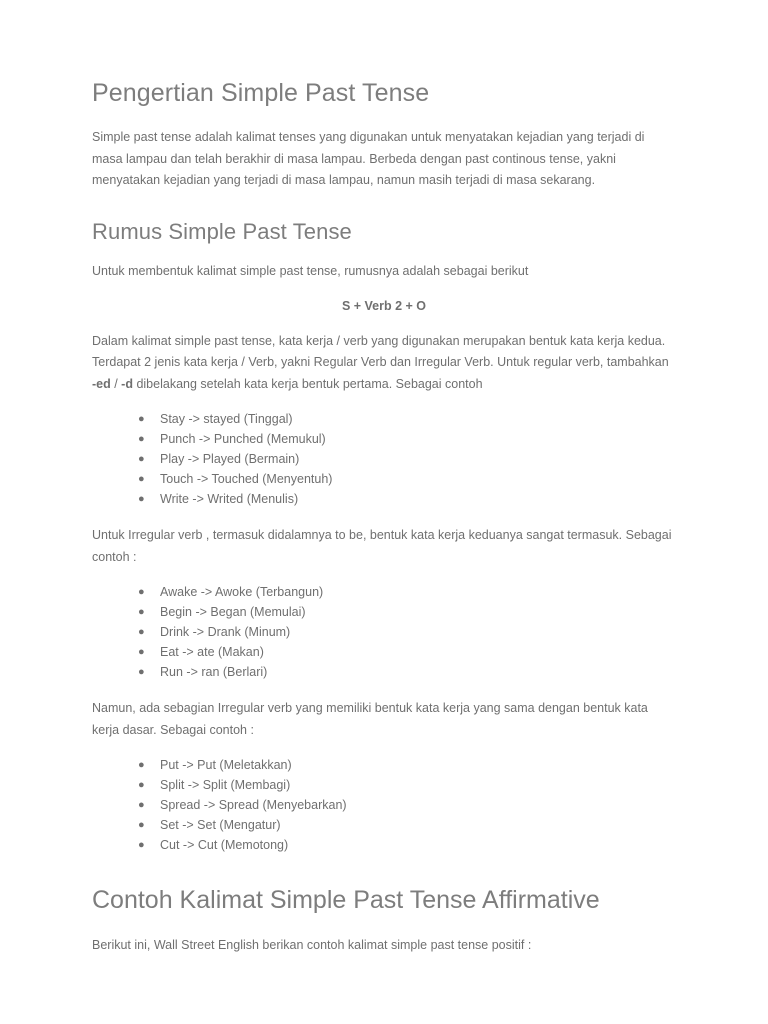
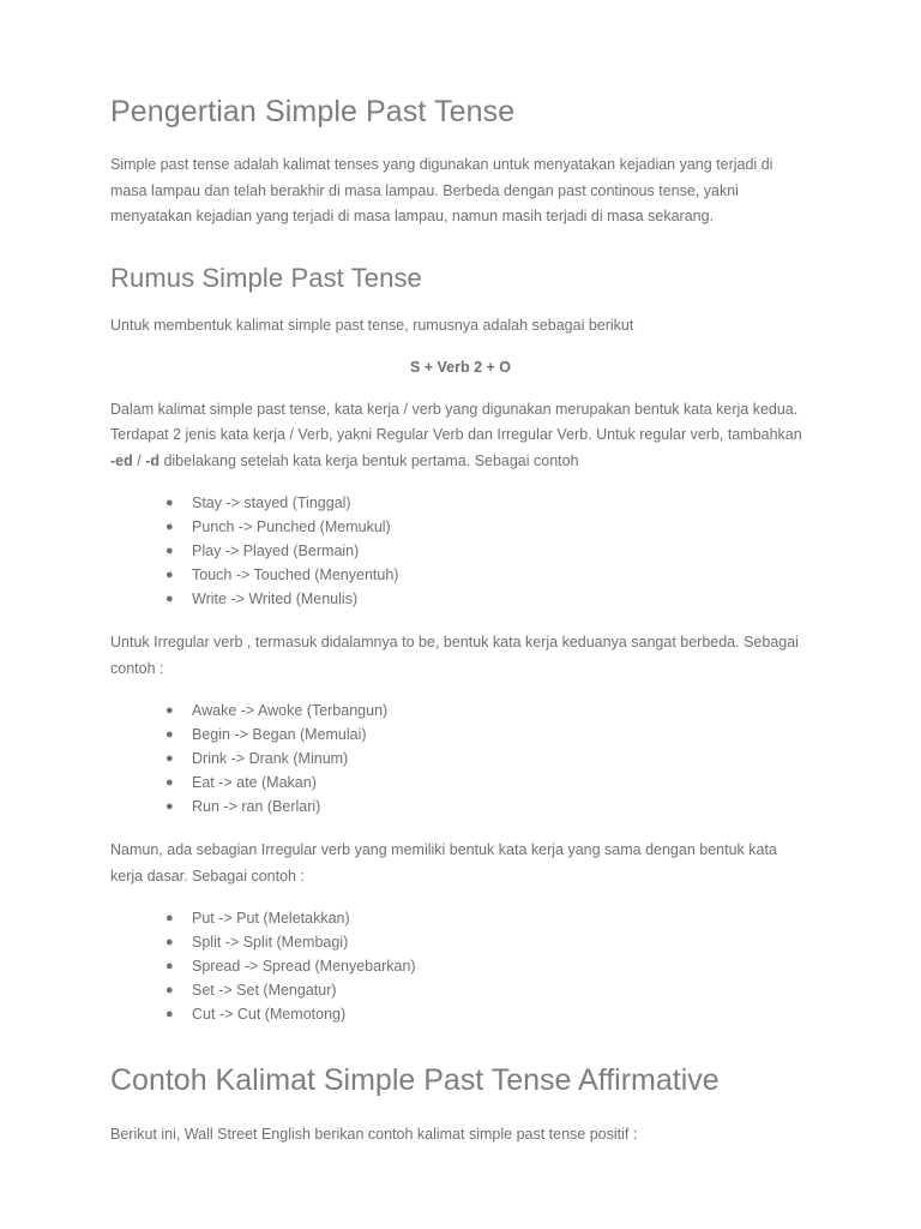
  Pengertian Simple Past Tense
  Simple past tense adalah kalimat tenses yang digunakan untuk menyatakan kejadian yang terjadi di masa lampau dan telah berakhir di masa lampau. Berbeda dengan past continous tense, yakni menyatakan kejadian yang terjadi di masa lampau, namun masih terjadi di masa sekarang.
  Rumus Simple Past Tense
  Untuk membentuk kalimat simple past tense, rumusnya adalah sebagai berikut
  S + Verb 2 + O
  Dalam kalimat simple past tense, kata kerja / verb yang digunakan merupakan bentuk kata kerja kedua. Terdapat 2 jenis kata kerja / Verb, yakni Regular Verb dan Irregular Verb. Untuk regular verb, tambahkan -ed / -d dibelakang setelah kata kerja bentuk pertama. Sebagai contoh
  ●
  Stay -> stayed (Tinggal)
  ●
  Punch -> Punched (Memukul)
  ●
  Play -> Played (Bermain)
  ●
  Touch -> Touched (Menyentuh)
  ●
  Write -> Writed (Menulis)
- Untuk Irregular verb , termasuk didalamnya to be, bentuk kata kerja keduanya sangat termasuk. Sebagai contoh :
+ Untuk Irregular verb , termasuk didalamnya to be, bentuk kata kerja keduanya sangat berbeda. Sebagai contoh :
  ●
  Awake -> Awoke (Terbangun)
  ●
  Begin -> Began (Memulai)
  ●
  Drink -> Drank (Minum)
  ●
  Eat -> ate (Makan)
  ●
  Run -> ran (Berlari)
  Namun, ada sebagian Irregular verb yang memiliki bentuk kata kerja yang sama dengan bentuk kata kerja dasar. Sebagai contoh :
  ●
  Put -> Put (Meletakkan)
  ●
  Split -> Split (Membagi)
  ●
  Spread -> Spread (Menyebarkan)
  ●
  Set -> Set (Mengatur)
  ●
  Cut -> Cut (Memotong)
  Contoh Kalimat Simple Past Tense Affirmative
  Berikut ini, Wall Street English berikan contoh kalimat simple past tense positif :
